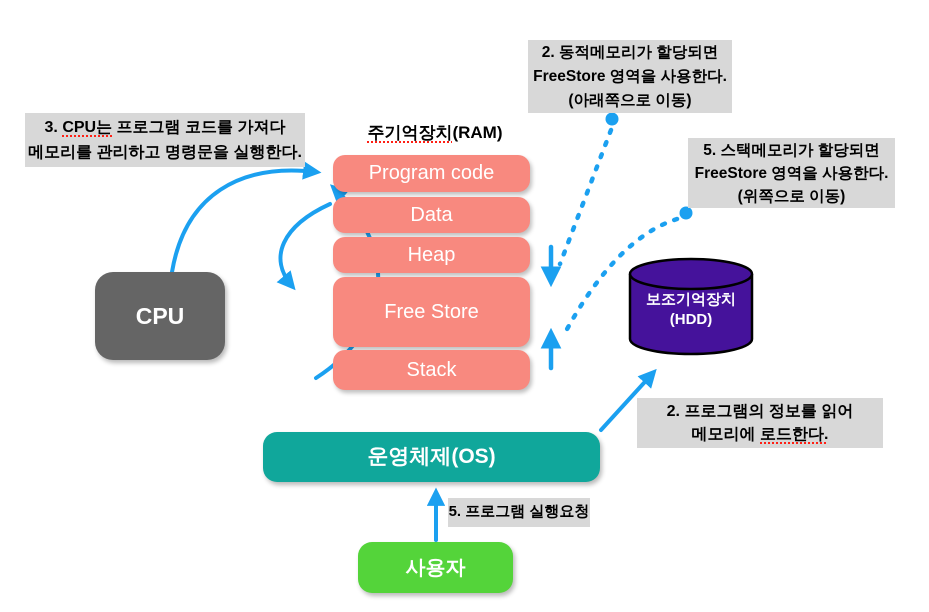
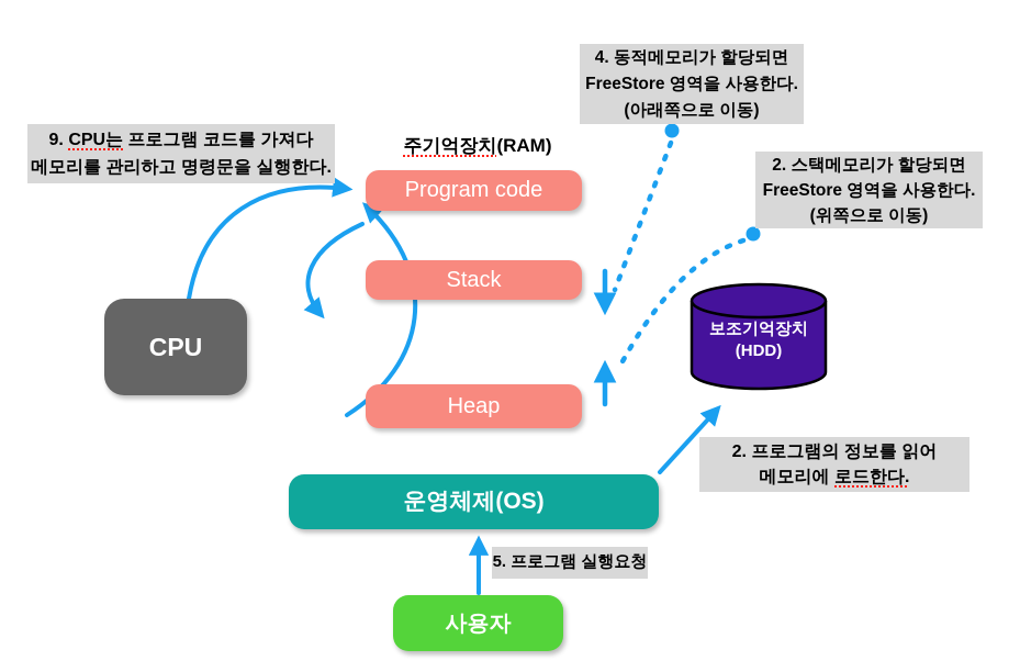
- 3. CPU는 프로그램 코드를 가져다
+ 9. CPU는 프로그램 코드를 가져다
  메모리를 관리하고 명령문을 실행한다.
- 2. 동적메모리가 할당되면
+ 4. 동적메모리가 할당되면
  FreeStore 영역을 사용한다.
  (아래쪽으로 이동)
- 5. 스택메모리가 할당되면
+ 2. 스택메모리가 할당되면
  FreeStore 영역을 사용한다.
  (위쪽으로 이동)
  주기억장치(RAM)
  Program code
- Data
- Heap
+ Stack
- Free Store
- Stack
+ Heap
  CPU
  보조기억장치
  (HDD)
  2. 프로그램의 정보를 읽어
  메모리에 로드한다.
  운영체제(OS)
  5. 프로그램 실행요청
  사용자
